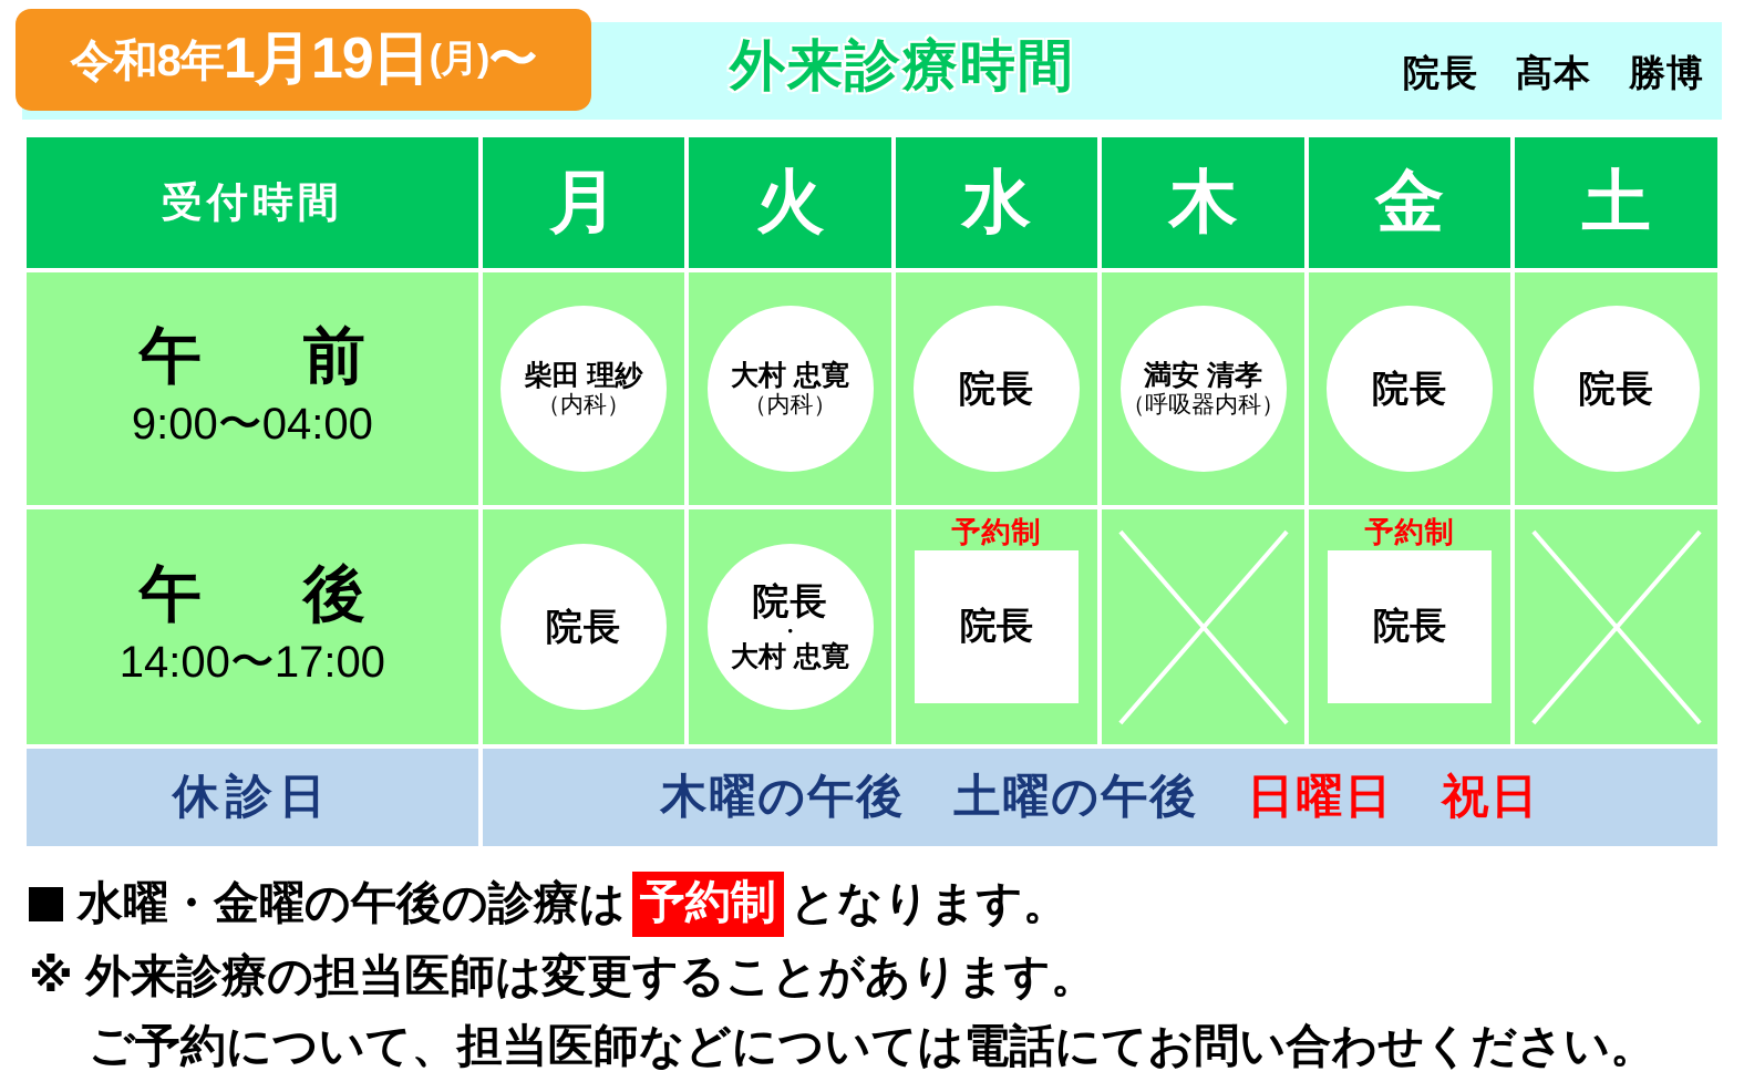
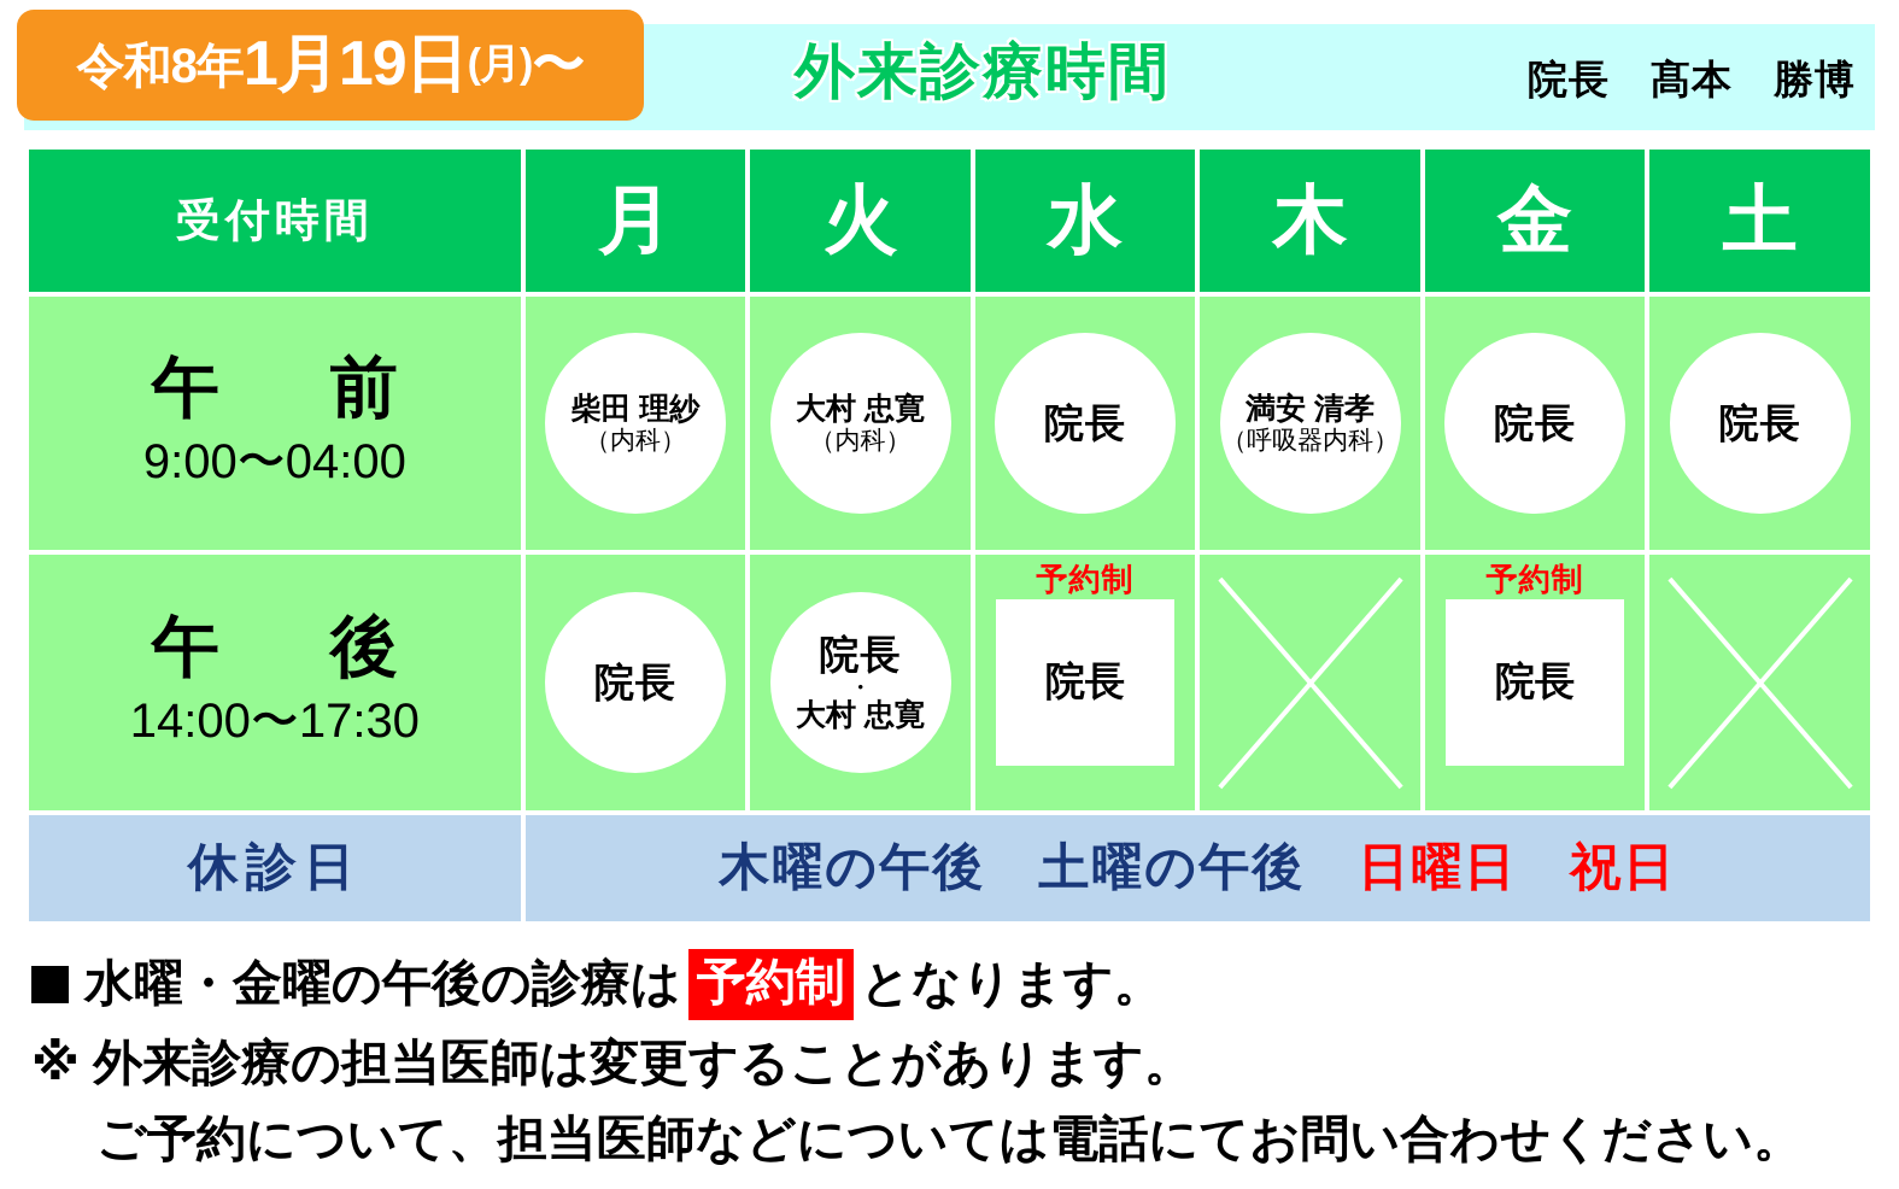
  令和8年
  1月19日
  (月)
  〜
  外来診療時間
  院長 髙本 勝博
  受付時間	月	火	水	木	金	土
  午 前 9:00〜04:00	柴田 理紗 （内科）	大村 忠寛 （内科）	院長	満安 清孝 （呼吸器内科）	院長	院長
- 午 後 14:00〜17:00	院長	院長 ・ 大村 忠寛	予約制 院長		予約制 院長
+ 午 後 14:00〜17:30	院長	院長 ・ 大村 忠寛	予約制 院長		予約制 院長
  休診日	木曜の午後 土曜の午後 日曜日 祝日
  水曜・金曜の午後の診療は
  予約制
  となります。
  ※ 外来診療の担当医師は変更することがあります。
  ご予約について、担当医師などについては電話にてお問い合わせください。
